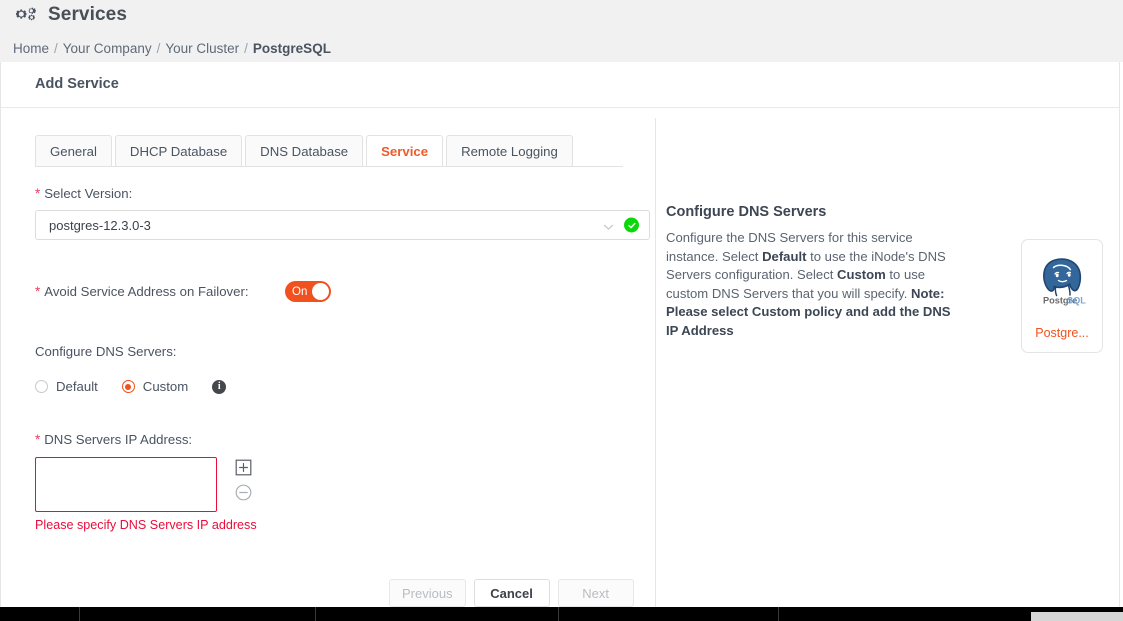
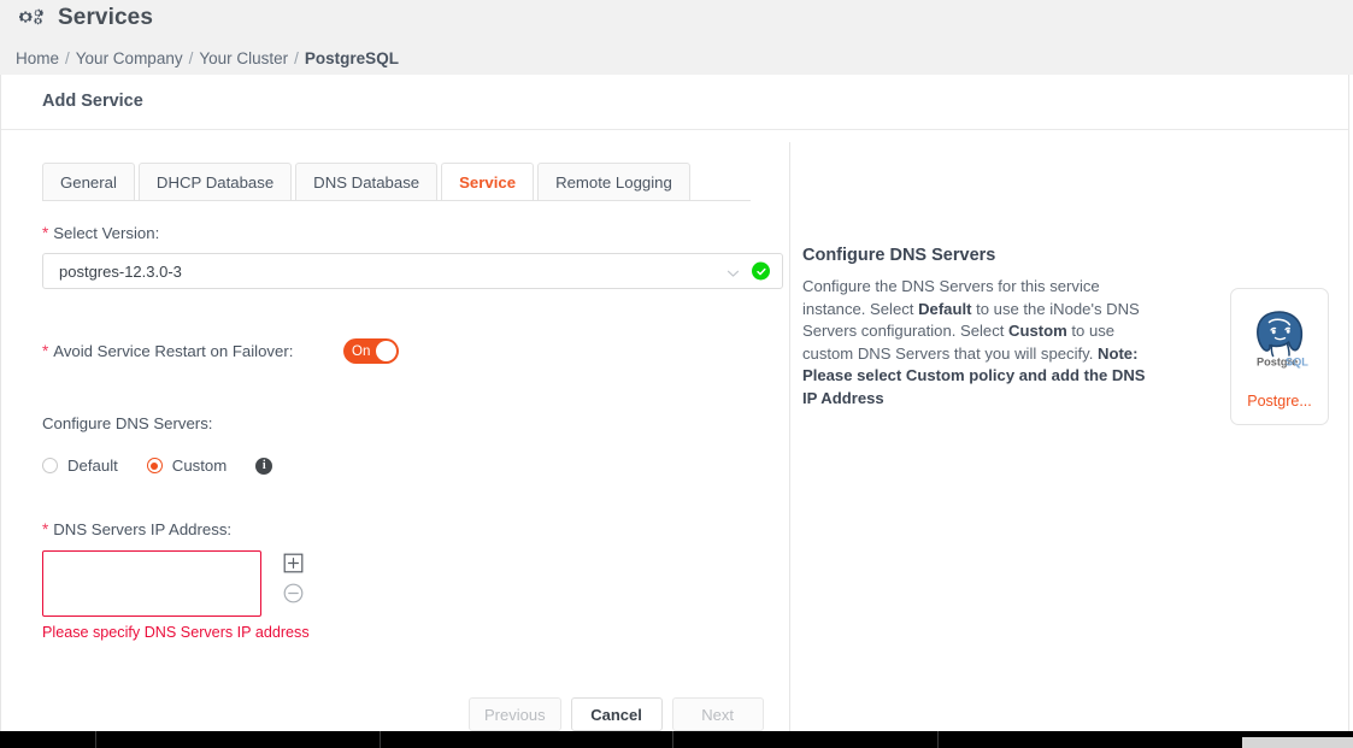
  Services
  Home / Your Company / Your Cluster / PostgreSQL
  Add Service
  General
  DHCP Database
  DNS Database
  Service
  Remote Logging
  *
  Select Version
  :
  postgres-12.3.0-3
  *
- Avoid Service Address on Failover
+ Avoid Service Restart on Failover
  :
  On
  Configure DNS Servers
  :
  Default
  Custom
  i
  *
  DNS Servers IP Address
  :
  Please specify DNS Servers IP address
  Previous
  Cancel
  Next
  Configure DNS Servers
  Configure the DNS Servers for this service instance. Select Default to use the iNode's DNS Servers configuration. Select Custom to use custom DNS Servers that you will specify. Note: Please select Custom policy and add the DNS IP Address
  Postgre
  SQL
  Postgre...
